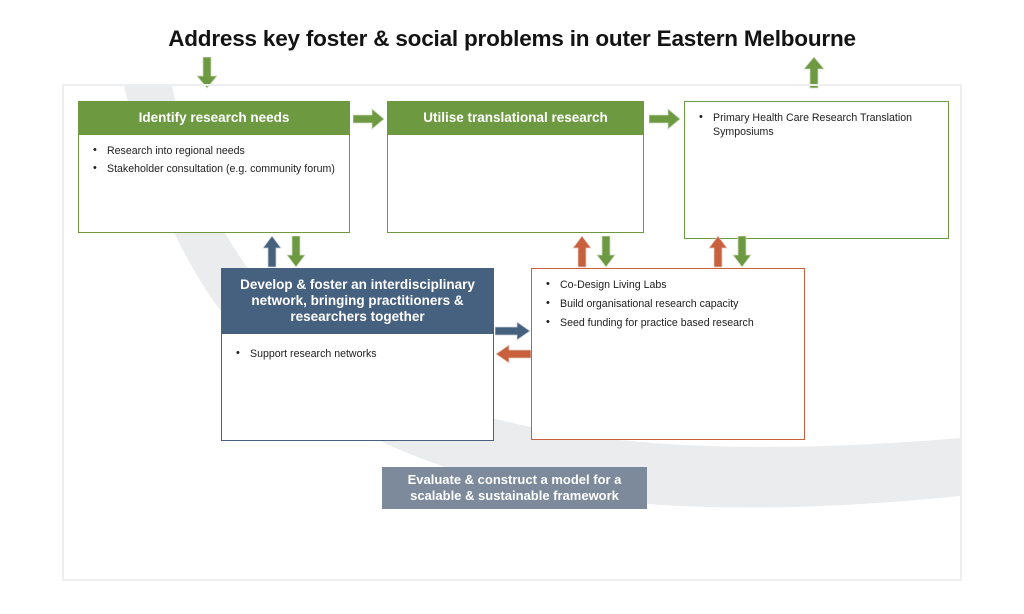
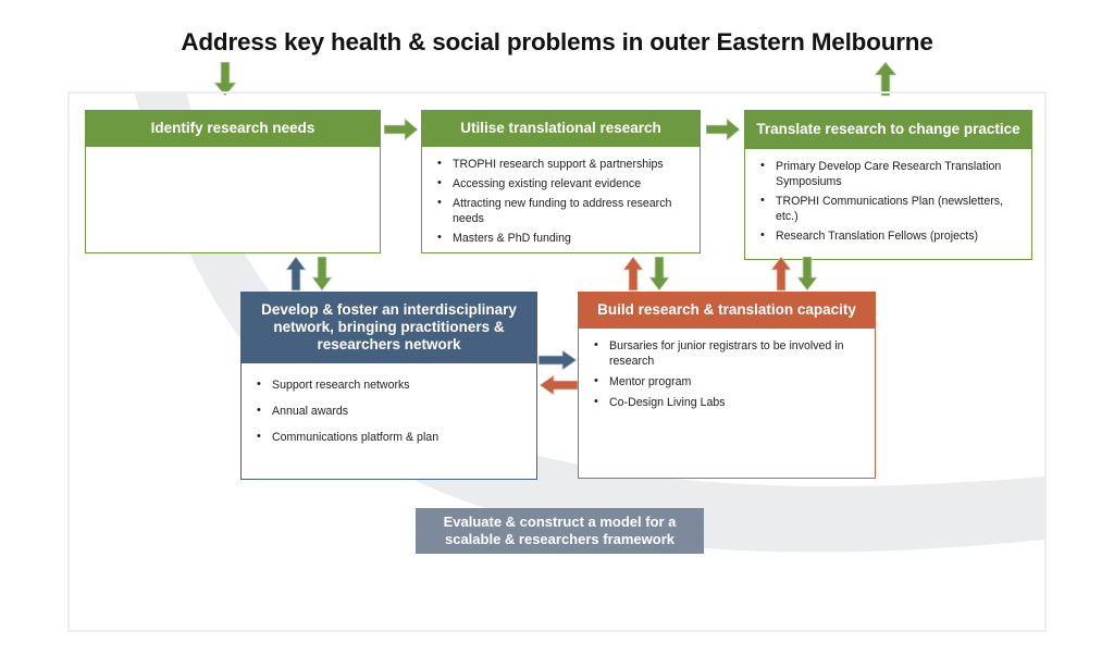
- Address key foster & social problems in outer Eastern Melbourne
+ Address key health & social problems in outer Eastern Melbourne
  Identify research needs
- Research into regional needs
- Stakeholder consultation (e.g. community forum)
  Utilise translational research
+ TROPHI research support & partnerships
+ Accessing existing relevant evidence
+ Attracting new funding to address research needs
+ Masters & PhD funding
+ Translate research to change practice
- Primary Health Care Research Translation Symposiums
+ Primary Develop Care Research Translation Symposiums
+ TROPHI Communications Plan (newsletters, etc.)
+ Research Translation Fellows (projects)
- Develop & foster an interdisciplinary network, bringing practitioners & researchers together
+ Develop & foster an interdisciplinary network, bringing practitioners & researchers network
  Support research networks
+ Annual awards
+ Communications platform & plan
+ Build research & translation capacity
+ Bursaries for junior registrars to be involved in research
+ Mentor program
  Co-Design Living Labs
- Build organisational research capacity
- Seed funding for practice based research
- Evaluate & construct a model for a scalable & sustainable framework
+ Evaluate & construct a model for a scalable & researchers framework
